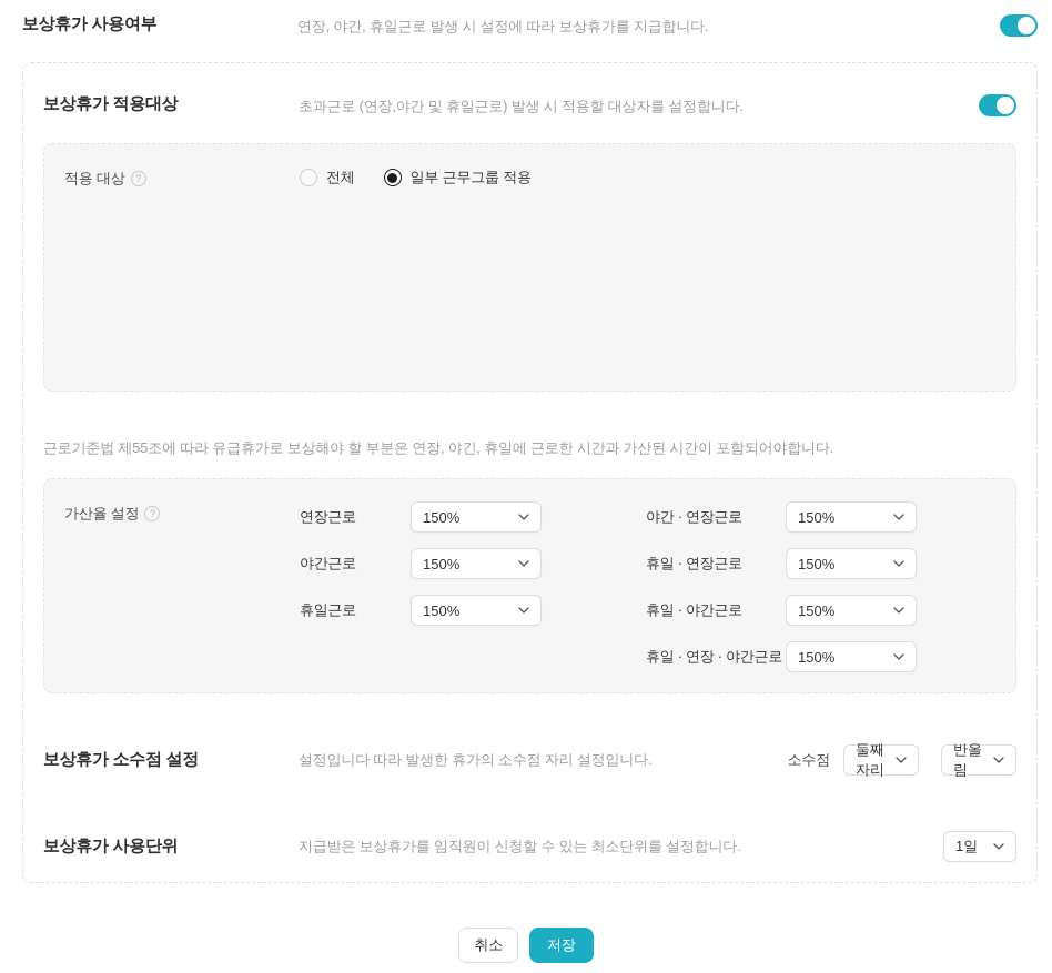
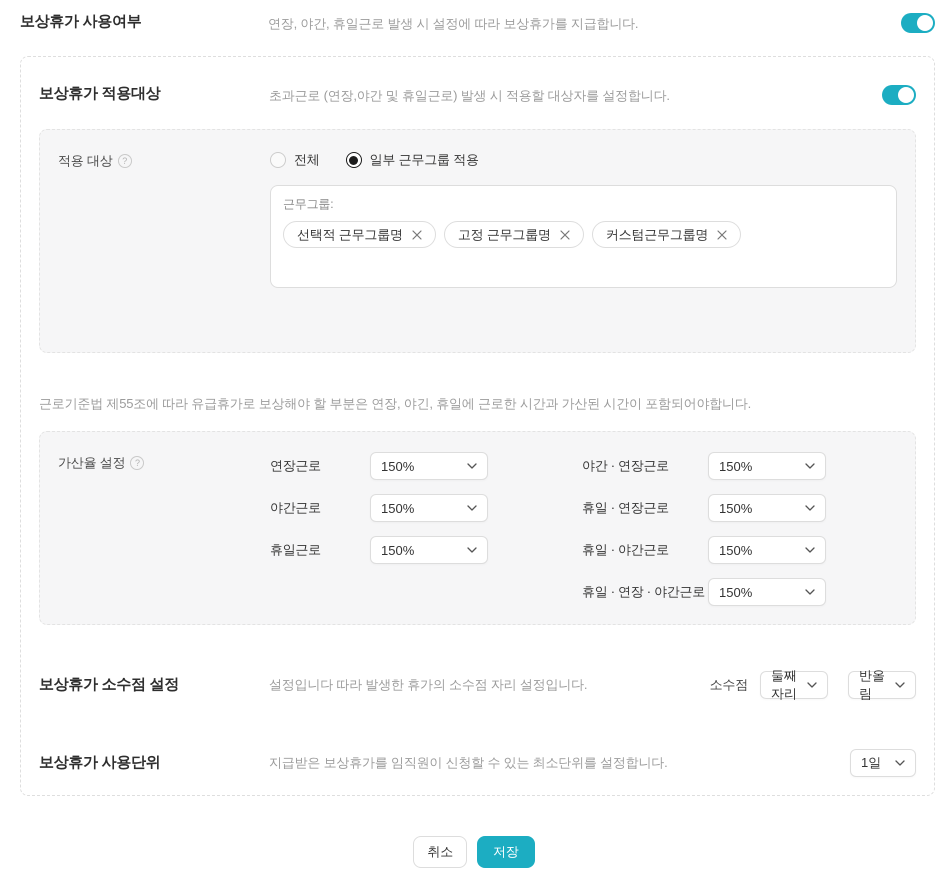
  보상휴가 사용여부
  연장, 야간, 휴일근로 발생 시 설정에 따라 보상휴가를 지급합니다.
  보상휴가 적용대상
  초과근로 (연장,야간 및 휴일근로) 발생 시 적용할 대상자를 설정합니다.
  적용 대상
  전체
  일부 근무그룹 적용
+ 근무그룹:
+ 선택적 근무그룹명
+ 고정 근무그룹명
+ 커스텀근무그룹명
  근로기준법 제55조에 따라 유급휴가로 보상해야 할 부분은 연장, 야긴, 휴일에 근로한 시간과 가산된 시간이 포함되어야합니다.
  가산율 설정
  연장근로
  150%
  야간 · 연장근로
  150%
  야간근로
  150%
  휴일 · 연장근로
  150%
  휴일근로
  150%
  휴일 · 야간근로
  150%
  휴일 · 연장 · 야간근로
  150%
  보상휴가 소수점 설정
  설정입니다 따라 발생한 휴가의 소수점 자리 설정입니다.
  소수점
  둘째자리
  반올림
  보상휴가 사용단위
  지급받은 보상휴가를 임직원이 신청할 수 있는 최소단위를 설정합니다.
  1일
  취소
  저장
